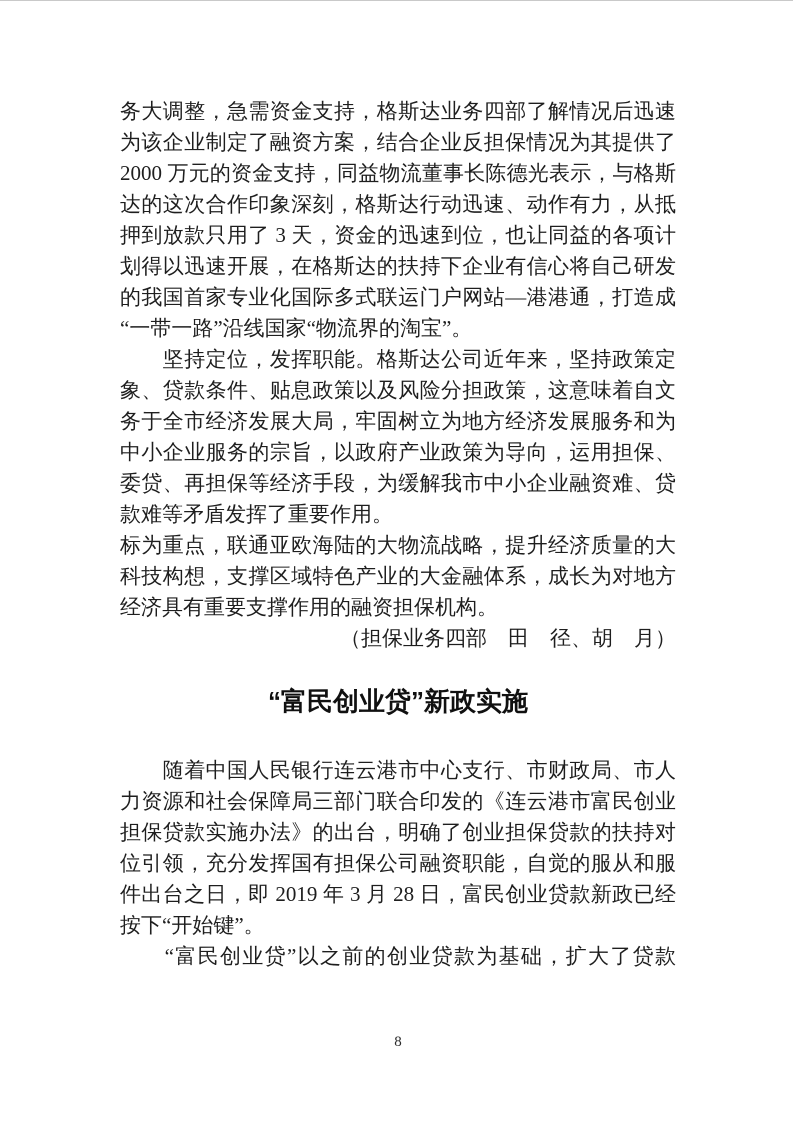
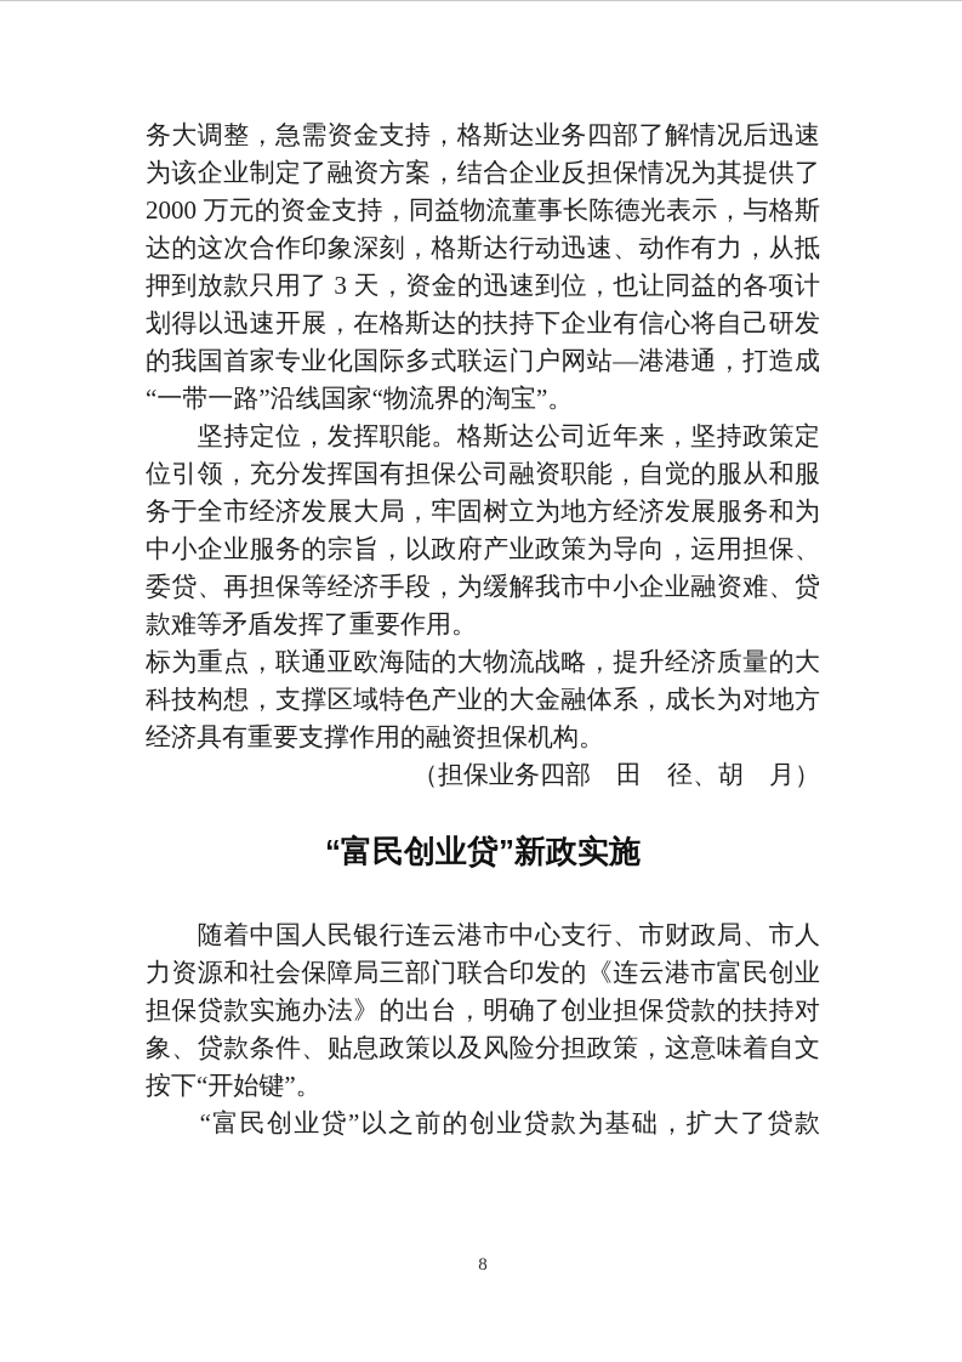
  务大调整，急需资金支持，格斯达业务四部了解情况后迅速
  为该企业制定了融资方案，结合企业反担保情况为其提供了
  2000 万元的资金支持，同益物流董事长陈德光表示，与格斯
  达的这次合作印象深刻，格斯达行动迅速、动作有力，从抵
  押到放款只用了 3 天，资金的迅速到位，也让同益的各项计
  划得以迅速开展，在格斯达的扶持下企业有信心将自己研发
  的我国首家专业化国际多式联运门户网站—港港通，打造成
  “一带一路”沿线国家“物流界的淘宝”。
  坚持定位，发挥职能。格斯达公司近年来，坚持政策定
- 象、贷款条件、贴息政策以及风险分担政策，这意味着自文
+ 位引领，充分发挥国有担保公司融资职能，自觉的服从和服
  务于全市经济发展大局，牢固树立为地方经济发展服务和为
  中小企业服务的宗旨，以政府产业政策为导向，运用担保、
  委贷、再担保等经济手段，为缓解我市中小企业融资难、贷
  款难等矛盾发挥了重要作用。
  标为重点，联通亚欧海陆的大物流战略，提升经济质量的大
  科技构想，支撑区域特色产业的大金融体系，成长为对地方
  经济具有重要支撑作用的融资担保机构。
  （担保业务四部 田 径、胡 月）
  “富民创业贷”新政实施
  随着中国人民银行连云港市中心支行、市财政局、市人
  力资源和社会保障局三部门联合印发的《连云港市富民创业
  担保贷款实施办法》的出台，明确了创业担保贷款的扶持对
- 位引领，充分发挥国有担保公司融资职能，自觉的服从和服
+ 象、贷款条件、贴息政策以及风险分担政策，这意味着自文
- 件出台之日，即 2019 年 3 月 28 日，富民创业贷款新政已经
  按下“开始键”。
  “富民创业贷”以之前的创业贷款为基础，扩大了贷款
  8
